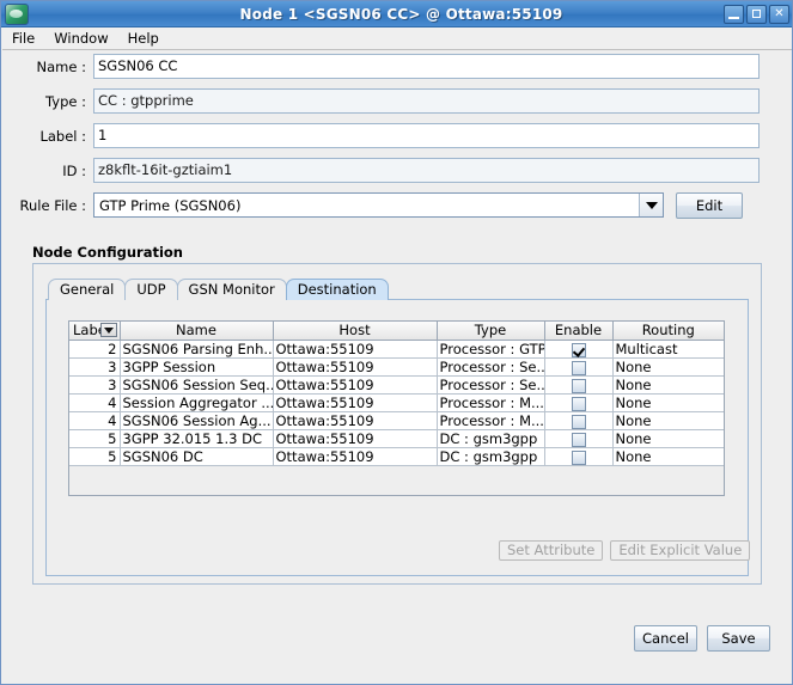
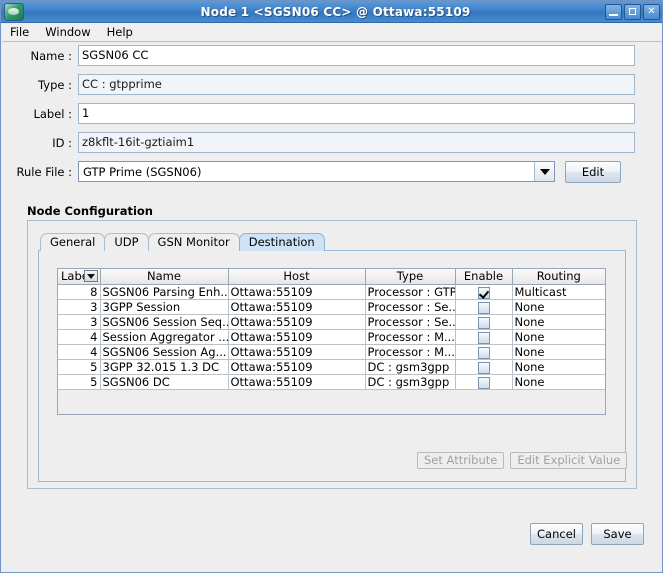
  Node 1 <SGSN06 CC> @ Ottawa:55109
  ✕
  File
  Window
  Help
  Name :
  SGSN06 CC
  Type :
  CC : gtpprime
  Label :
  1
  ID :
  z8kflt-16it-gztiaim1
  Rule File :
  GTP Prime (SGSN06)
  Edit
  Node Configuration
  General
  UDP
  GSN Monitor
  Destination
  Lab	Name	Host	Type	Enable	Routing
- 2	SGSN06 Parsing Enh..	Ottawa:55109	Processor : GTP		Multicast
+ 8	SGSN06 Parsing Enh..	Ottawa:55109	Processor : GTP		Multicast
  3	3GPP Session	Ottawa:55109	Processor : Se..		None
  3	SGSN06 Session Seq.	Ottawa:55109	Processor : Se..		None
  4	Session Aggregator ...	Ottawa:55109	Processor : M...		None
  4	SGSN06 Session Ag...	Ottawa:55109	Processor : M...		None
  5	3GPP 32.015 1.3 DC	Ottawa:55109	DC : gsm3gpp		None
  5	SGSN06 DC	Ottawa:55109	DC : gsm3gpp		None
  Set Attribute
  Edit Explicit Value
  Cancel
  Save
